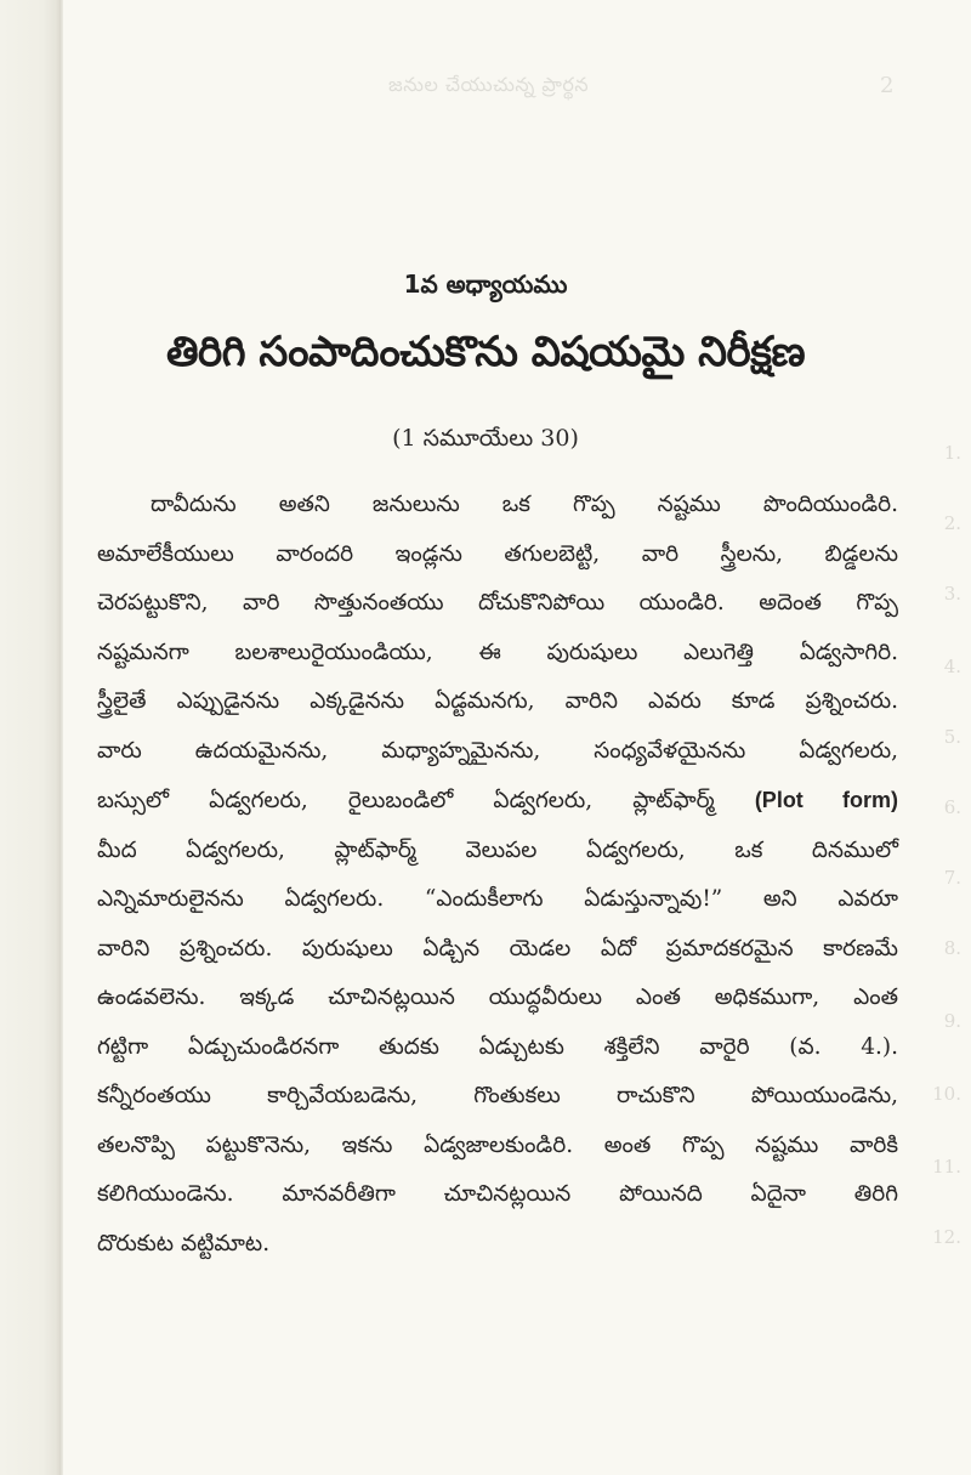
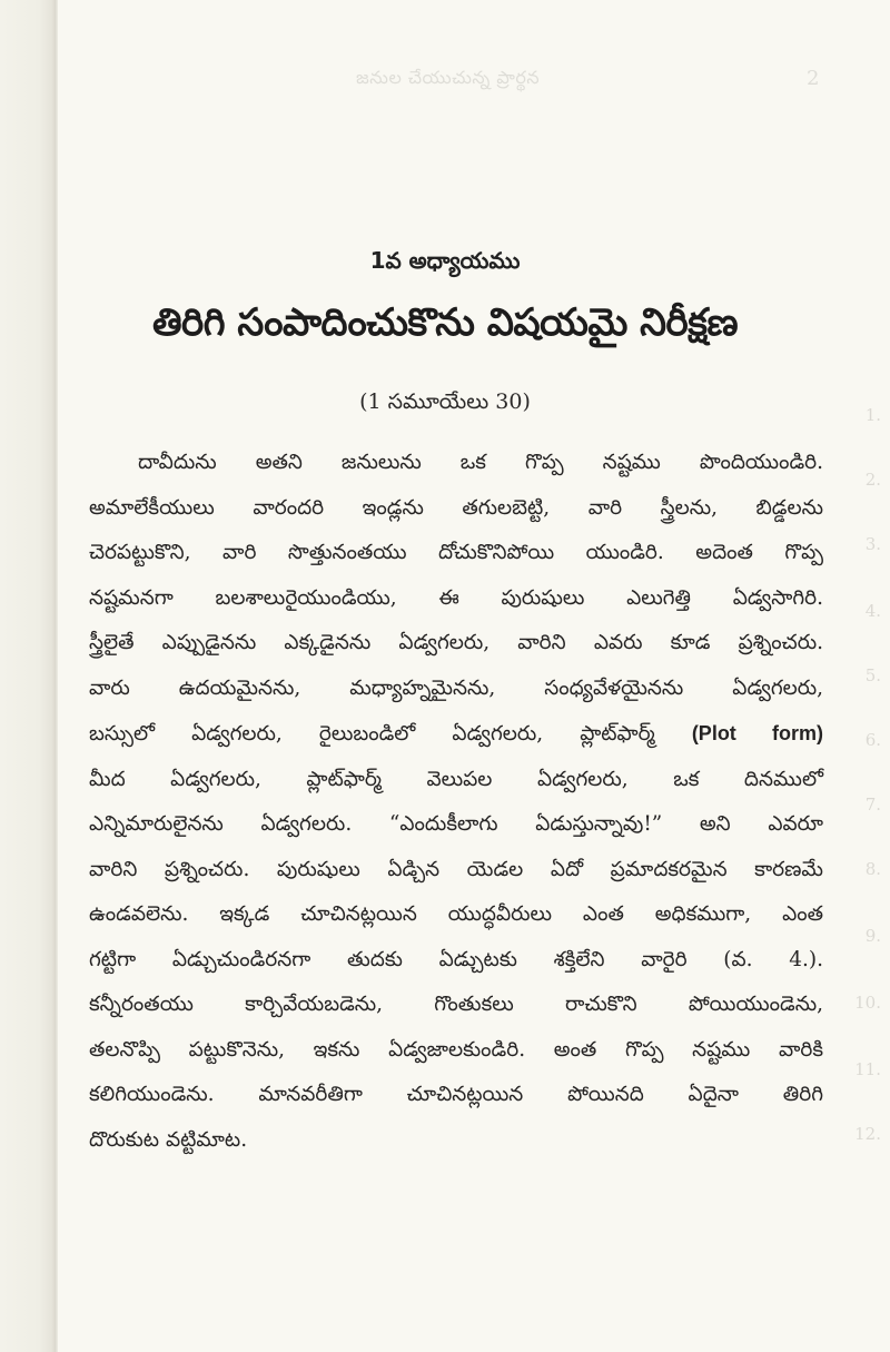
  జనుల చేయుచున్న ప్రార్థన
  2
  1.
  2.
  3.
  4.
  5.
  6.
  7.
  8.
  9.
  10.
  11.
  12.
  1వ అధ్యాయము
  తిరిగి సంపాదించుకొను విషయమై నిరీక్షణ
  (1 సమూయేలు 30)
  దావీదును అతని జనులును ఒక గొప్ప నష్టము పొందియుండిరి.
  అమాలేకీయులు వారందరి ఇండ్లను తగులబెట్టి, వారి స్త్రీలను, బిడ్డలను
  చెరపట్టుకొని, వారి సొత్తునంతయు దోచుకొనిపోయి యుండిరి. అదెంత గొప్ప
  నష్టమనగా బలశాలురైయుండియు, ఈ పురుషులు ఎలుగెత్తి ఏడ్వసాగిరి.
- స్త్రీలైతే ఎప్పుడైనను ఎక్కడైనను ఏడ్టమనగు, వారిని ఎవరు కూడ ప్రశ్నించరు.
+ స్త్రీలైతే ఎప్పుడైనను ఎక్కడైనను ఏడ్వగలరు, వారిని ఎవరు కూడ ప్రశ్నించరు.
  వారు ఉదయమైనను, మధ్యాహ్నమైనను, సంధ్యవేళయైనను ఏడ్వగలరు,
  బస్సులో ఏడ్వగలరు, రైలుబండిలో ఏడ్వగలరు, ప్లాట్‌ఫార్మ్ (Plot form)
  మీద ఏడ్వగలరు, ప్లాట్‌ఫార్మ్ వెలుపల ఏడ్వగలరు, ఒక దినములో
  ఎన్నిమారులైనను ఏడ్వగలరు. “ఎందుకీలాగు ఏడుస్తున్నావు!” అని ఎవరూ
  వారిని ప్రశ్నించరు. పురుషులు ఏడ్చిన యెడల ఏదో ప్రమాదకరమైన కారణమే
  ఉండవలెను. ఇక్కడ చూచినట్లయిన యుద్ధవీరులు ఎంత అధికముగా, ఎంత
  గట్టిగా ఏడ్చుచుండిరనగా తుదకు ఏడ్చుటకు శక్తిలేని వారైరి (వ. 4.).
  కన్నీరంతయు కార్చివేయబడెను, గొంతుకలు రాచుకొని పోయియుండెను,
  తలనొప్పి పట్టుకొనెను, ఇకను ఏడ్వజాలకుండిరి. అంత గొప్ప నష్టము వారికి
  కలిగియుండెను. మానవరీతిగా చూచినట్లయిన పోయినది ఏదైనా తిరిగి
  దొరుకుట వట్టిమాట.
